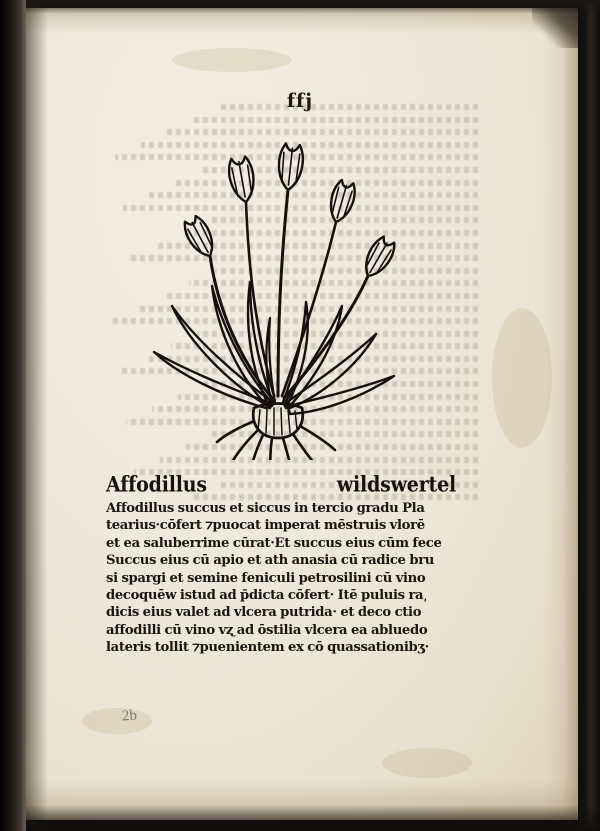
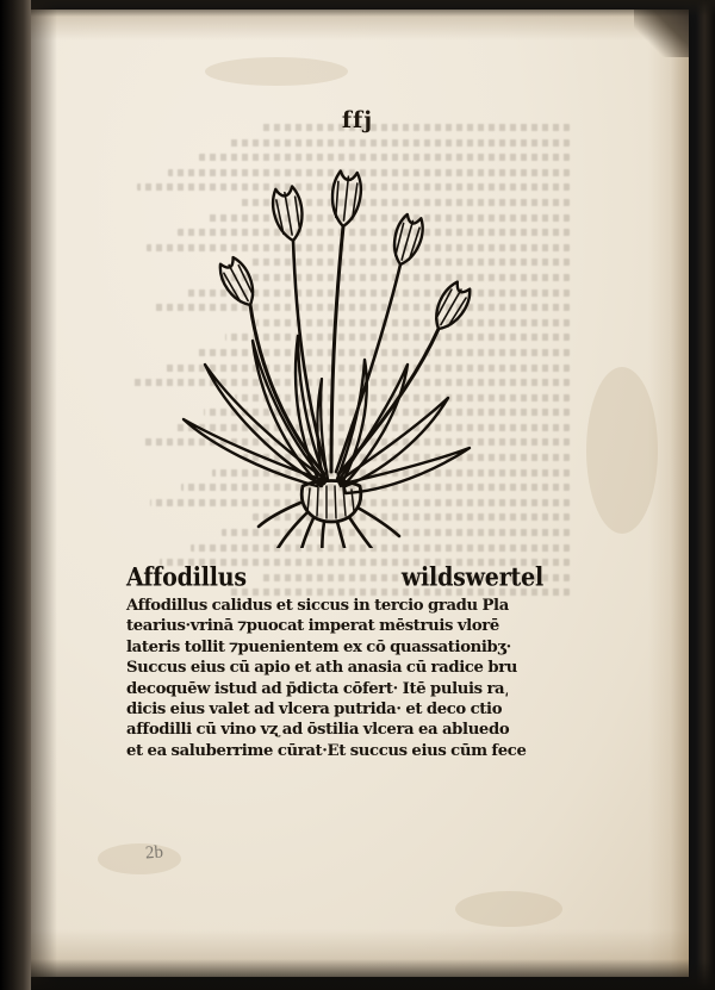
  ffj
  Affodillus
  wildswertel
- Affodillus succus et siccus in tercio gradu Pla
+ Affodillus calidus et siccus in tercio gradu Pla
- tearius·cōfert ⁊puocat imperat mēstruis vlorē
+ tearius·vrinā ⁊puocat imperat mēstruis vlorē
- et ea saluberrime cūrat·Et succus eius cūm fece
+ lateris tollit ⁊puenientem ex cō quassationibʒ·
  Succus eius cū apio et ath anasia cū radice bru
- si spargi et semine feniculi petrosilini cū vino
  decoquēw istud ad p̄dicta cōfert· Itē puluis ra͵
  dicis eius valet ad vlcera putrida· et deco ctio
  affodilli cū vino vʐ ad ōstilia vlcera ea abluedo
- lateris tollit ⁊puenientem ex cō quassationibʒ·
+ et ea saluberrime cūrat·Et succus eius cūm fece
